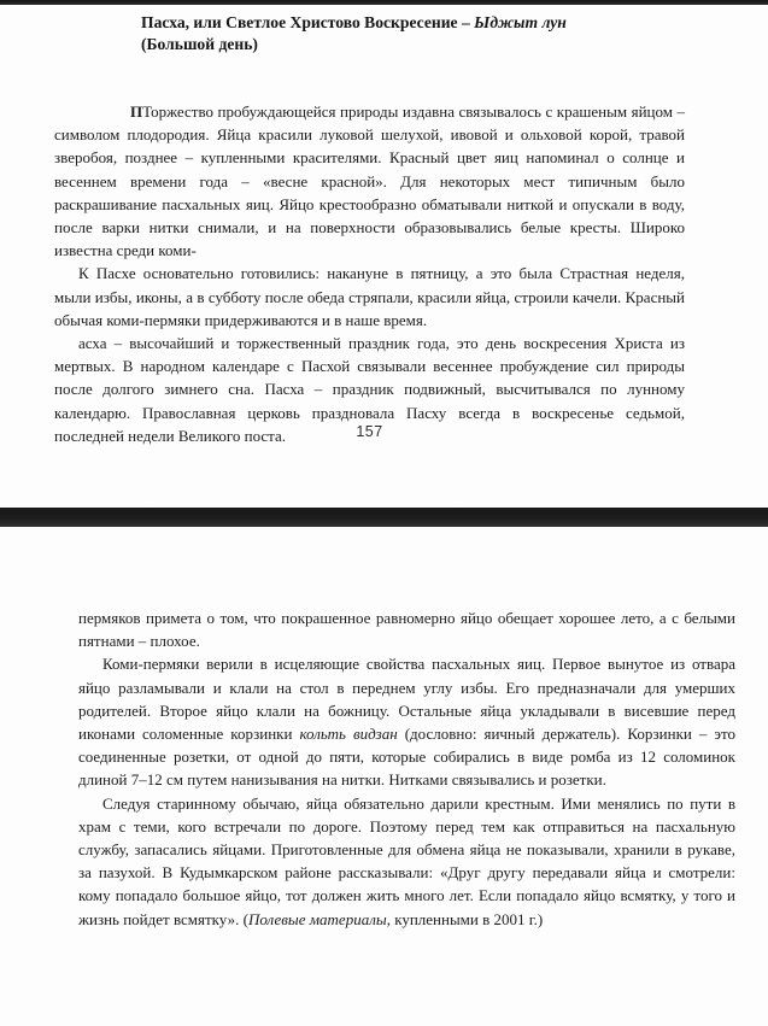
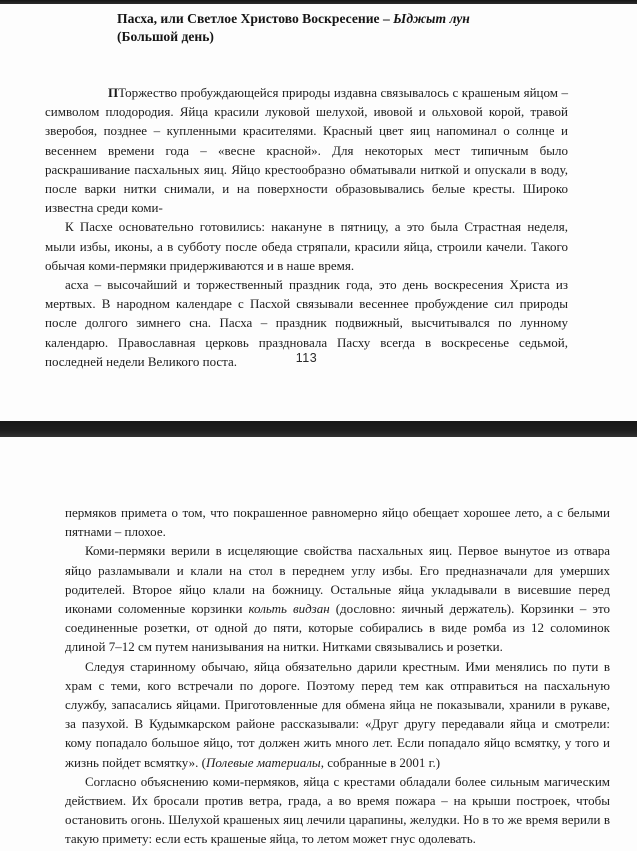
  Пасха, или Светлое Христово Воскресение – Ыджыт лун
  (Большой день)
  ПТоржество пробуждающейся природы издавна связывалось с крашеным яйцом – символом плодородия. Яйца красили луковой шелухой, ивовой и ольховой корой, травой зверобоя, позднее – купленными красителями. Красный цвет яиц напоминал о солнце и весеннем времени года – «весне красной». Для некоторых мест типичным было раскрашивание пасхальных яиц. Яйцо крестообразно обматывали ниткой и опускали в воду, после варки нитки снимали, и на поверхности образовывались белые кресты. Широко известна среди коми-
- К Пасхе основательно готовились: накануне в пятницу, а это была Страстная неделя, мыли избы, иконы, а в субботу после обеда стряпали, красили яйца, строили качели. Красный обычая коми-пермяки придерживаются и в наше время.
+ К Пасхе основательно готовились: накануне в пятницу, а это была Страстная неделя, мыли избы, иконы, а в субботу после обеда стряпали, красили яйца, строили качели. Такого обычая коми-пермяки придерживаются и в наше время.
  асха – высочайший и торжественный праздник года, это день воскресения Христа из мертвых. В народном календаре с Пасхой связывали весеннее пробуждение сил природы после долгого зимнего сна. Пасха – праздник подвижный, высчитывался по лунному календарю. Православная церковь праздновала Пасху всегда в воскресенье седьмой, последней недели Великого поста.
- 157
+ 113
  пермяков примета о том, что покрашенное равномерно яйцо обещает хорошее лето, а с белыми пятнами – плохое.
  Коми-пермяки верили в исцеляющие свойства пасхальных яиц. Первое вынутое из отвара яйцо разламывали и клали на стол в переднем углу избы. Его предназначали для умерших родителей. Второе яйцо клали на божницу. Остальные яйца укладывали в висевшие перед иконами соломенные корзинки кольть видзан (дословно: яичный держатель). Корзинки – это соединенные розетки, от одной до пяти, которые собирались в виде ромба из 12 соломинок длиной 7–12 см путем нанизывания на нитки. Нитками связывались и розетки.
- Следуя старинному обычаю, яйца обязательно дарили крестным. Ими менялись по пути в храм с теми, кого встречали по дороге. Поэтому перед тем как отправиться на пасхальную службу, запасались яйцами. Приготовленные для обмена яйца не показывали, хранили в рукаве, за пазухой. В Кудымкарском районе рассказывали: «Друг другу передавали яйца и смотрели: кому попадало большое яйцо, тот должен жить много лет. Если попадало яйцо всмятку, у того и жизнь пойдет всмятку». (Полевые материалы, купленными в 2001 г.)
+ Следуя старинному обычаю, яйца обязательно дарили крестным. Ими менялись по пути в храм с теми, кого встречали по дороге. Поэтому перед тем как отправиться на пасхальную службу, запасались яйцами. Приготовленные для обмена яйца не показывали, хранили в рукаве, за пазухой. В Кудымкарском районе рассказывали: «Друг другу передавали яйца и смотрели: кому попадало большое яйцо, тот должен жить много лет. Если попадало яйцо всмятку, у того и жизнь пойдет всмятку». (Полевые материалы, собранные в 2001 г.)
+ Согласно объяснению коми-пермяков, яйца с крестами обладали более сильным магическим действием. Их бросали против ветра, града, а во время пожара – на крыши построек, чтобы остановить огонь. Шелухой крашеных яиц лечили царапины, желудки. Но в то же время верили в такую примету: если есть крашеные яйца, то летом может гнус одолевать.
